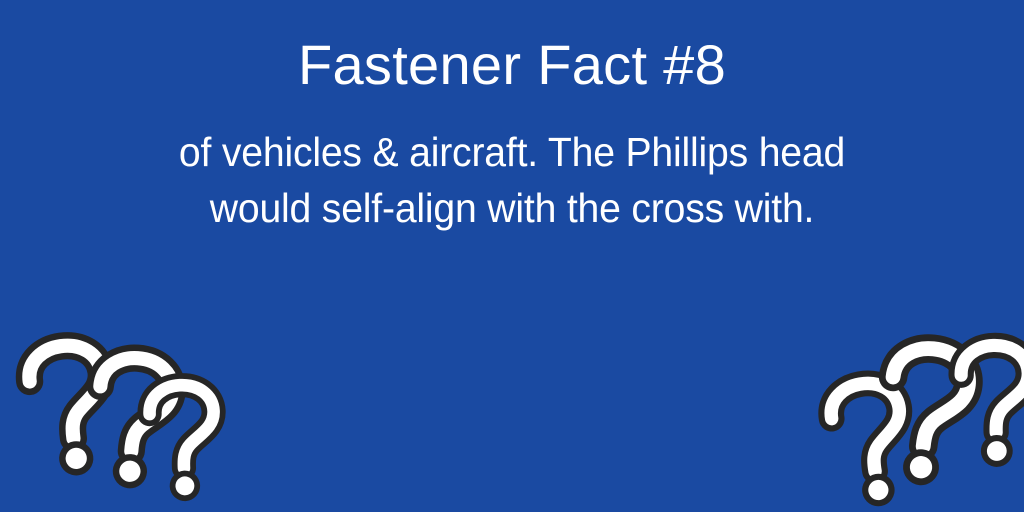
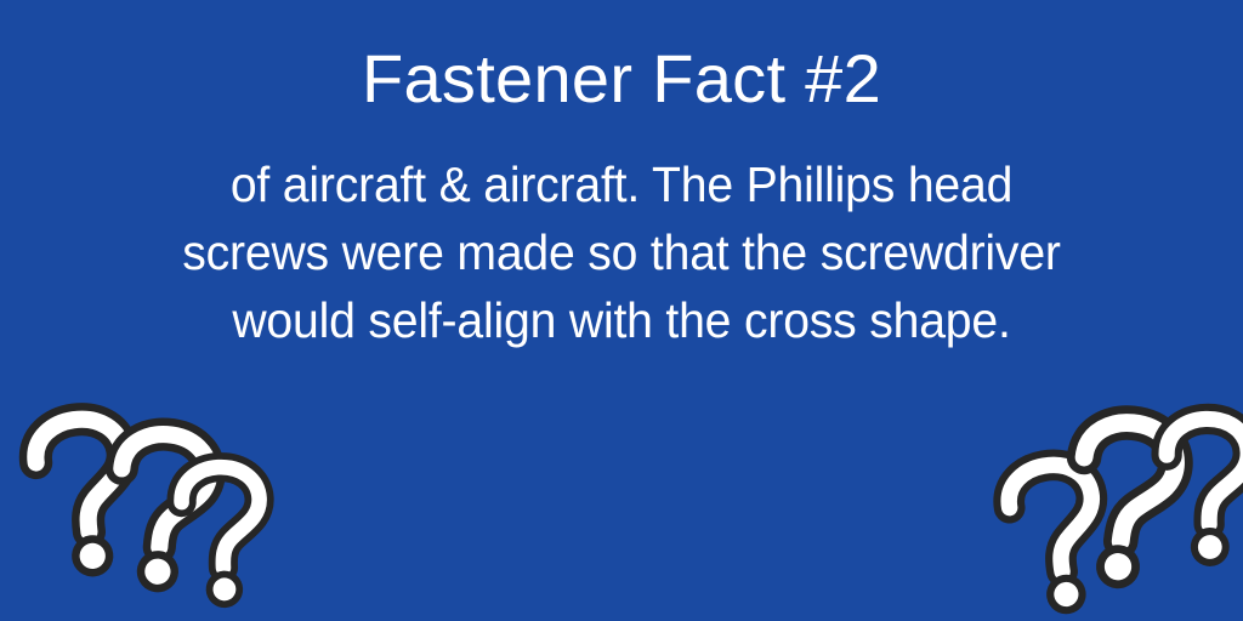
- Fastener Fact #8
+ Fastener Fact #2
- of vehicles & aircraft. The Phillips head
+ of aircraft & aircraft. The Phillips head
+ screws were made so that the screwdriver
- would self-align with the cross with.
+ would self-align with the cross shape.
